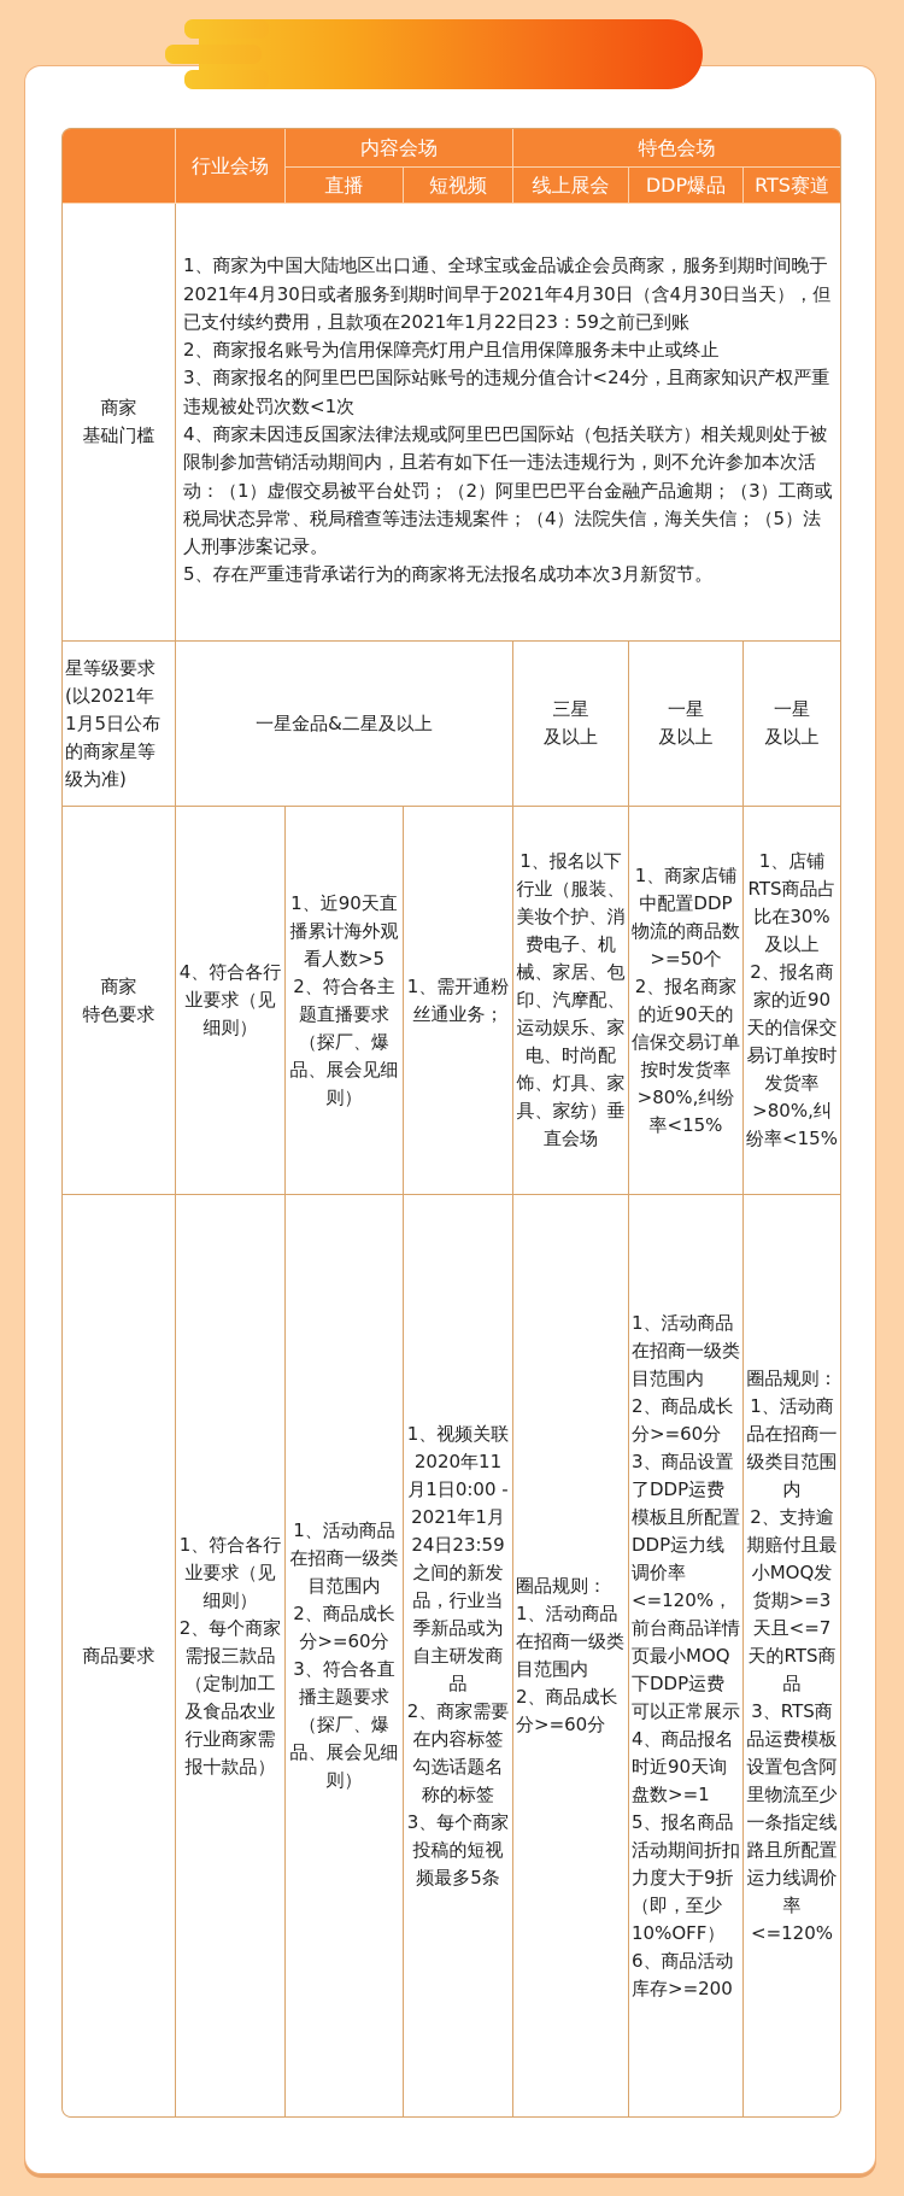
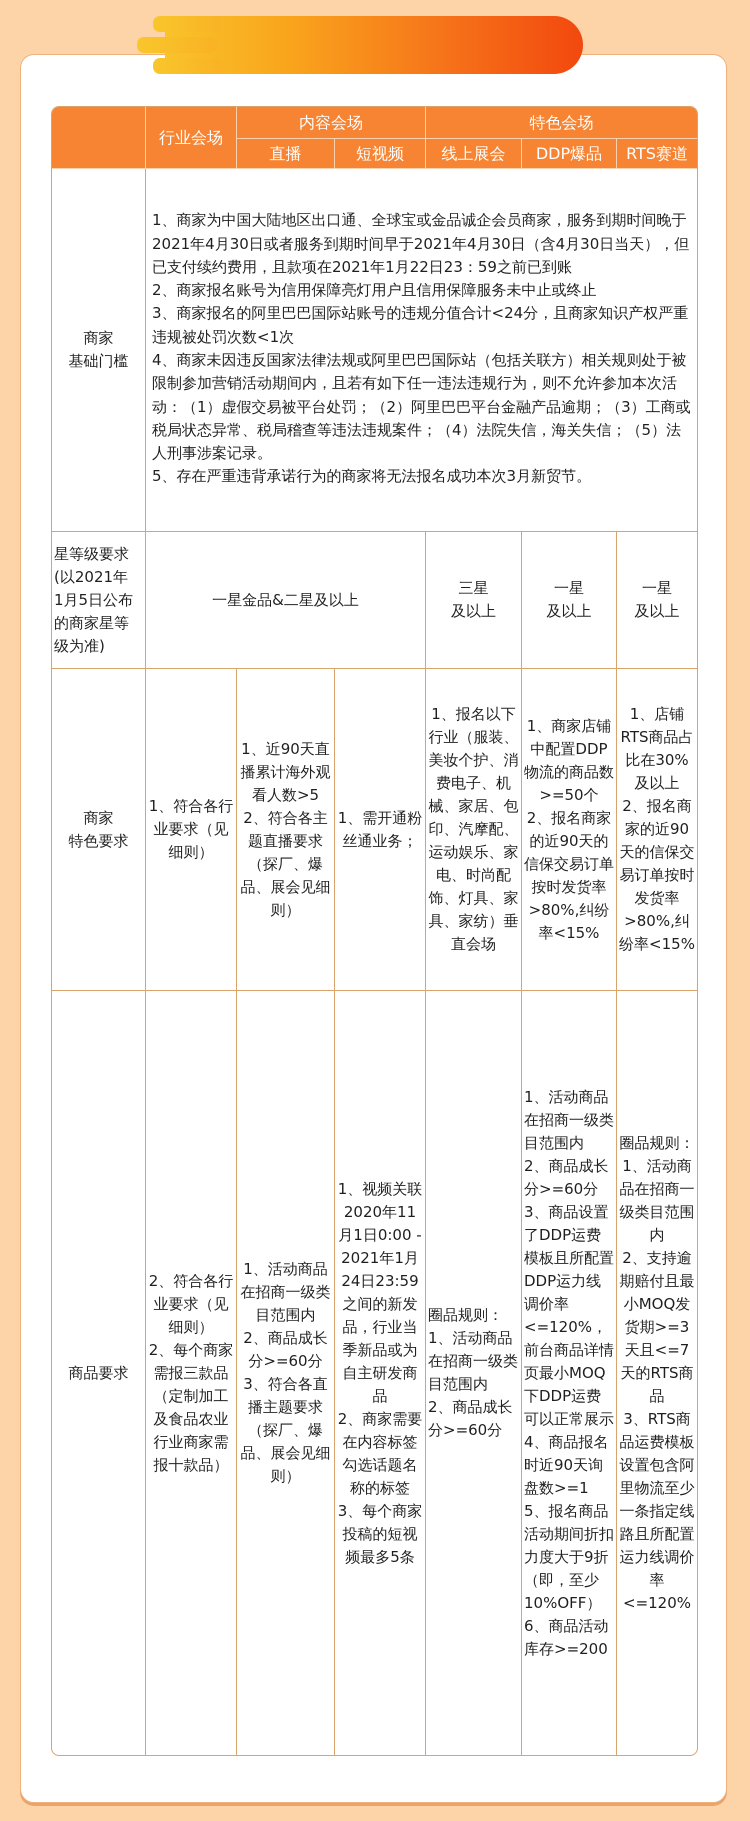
  	行业会场	内容会场	特色会场
  直播	短视频	线上展会	DDP爆品	RTS赛道
  商家 基础门槛	1、商家为中国大陆地区出口通、全球宝或金品诚企会员商家，服务到期时间晚于2021年4月30日或者服务到期时间早于2021年4月30日（含4月30日当天），但已支付续约费用，且款项在2021年1月22日23：59之前已到账 2、商家报名账号为信用保障亮灯用户且信用保障服务未中止或终止 3、商家报名的阿里巴巴国际站账号的违规分值合计<24分，且商家知识产权严重违规被处罚次数<1次 4、商家未因违反国家法律法规或阿里巴巴国际站（包括关联方）相关规则处于被限制参加营销活动期间内，且若有如下任一违法违规行为，则不允许参加本次活动：（1）虚假交易被平台处罚；（2）阿里巴巴平台金融产品逾期；（3）工商或税局状态异常、税局稽查等违法违规案件；（4）法院失信，海关失信；（5）法人刑事涉案记录。 5、存在严重违背承诺行为的商家将无法报名成功本次3月新贸节。
  星等级要求 (以2021年 1月5日公布 的商家星等 级为准)	一星金品&二星及以上	三星 及以上	一星 及以上	一星 及以上
- 商家 特色要求	4、符合各行业要求（见细则）	1、近90天直播累计海外观看人数>5 2、符合各主题直播要求（探厂、爆品、展会见细则）	1、需开通粉丝通业务；	1、报名以下行业（服装、美妆个护、消费电子、机械、家居、包印、汽摩配、运动娱乐、家电、时尚配饰、灯具、家具、家纺）垂直会场	1、商家店铺中配置DDP物流的商品数>=50个 2、报名商家的近90天的信保交易订单按时发货率>80%,纠纷率<15%	1、店铺RTS商品占比在30%及以上 2、报名商家的近90天的信保交易订单按时发货率>80%,纠纷率<15%
+ 商家 特色要求	1、符合各行业要求（见细则）	1、近90天直播累计海外观看人数>5 2、符合各主题直播要求（探厂、爆品、展会见细则）	1、需开通粉丝通业务；	1、报名以下行业（服装、美妆个护、消费电子、机械、家居、包印、汽摩配、运动娱乐、家电、时尚配饰、灯具、家具、家纺）垂直会场	1、商家店铺中配置DDP物流的商品数>=50个 2、报名商家的近90天的信保交易订单按时发货率>80%,纠纷率<15%	1、店铺RTS商品占比在30%及以上 2、报名商家的近90天的信保交易订单按时发货率>80%,纠纷率<15%
- 商品要求	1、符合各行业要求（见细则） 2、每个商家需报三款品 （定制加工及食品农业行业商家需报十款品）	1、活动商品在招商一级类目范围内 2、商品成长分>=60分 3、符合各直播主题要求（探厂、爆品、展会见细则）	1、视频关联2020年11月1日0:00 - 2021年1月24日23:59之间的新发品，行业当季新品或为自主研发商品 2、商家需要在内容标签勾选话题名称的标签 3、每个商家投稿的短视频最多5条	圈品规则： 1、活动商品在招商一级类目范围内 2、商品成长分>=60分	1、活动商品在招商一级类目范围内 2、商品成长分>=60分 3、商品设置了DDP运费模板且所配置DDP运力线调价率<=120%，前台商品详情页最小MOQ下DDP运费可以正常展示 4、商品报名时近90天询盘数>=1 5、报名商品活动期间折扣力度大于9折 （即，至少10%OFF） 6、商品活动库存>=200	圈品规则： 1、活动商品在招商一级类目范围内 2、支持逾期赔付且最小MOQ发货期>=3天且<=7天的RTS商品 3、RTS商品运费模板设置包含阿里物流至少一条指定线路且所配置运力线调价率<=120%
+ 商品要求	2、符合各行业要求（见细则） 2、每个商家需报三款品 （定制加工及食品农业行业商家需报十款品）	1、活动商品在招商一级类目范围内 2、商品成长分>=60分 3、符合各直播主题要求（探厂、爆品、展会见细则）	1、视频关联2020年11月1日0:00 - 2021年1月24日23:59之间的新发品，行业当季新品或为自主研发商品 2、商家需要在内容标签勾选话题名称的标签 3、每个商家投稿的短视频最多5条	圈品规则： 1、活动商品在招商一级类目范围内 2、商品成长分>=60分	1、活动商品在招商一级类目范围内 2、商品成长分>=60分 3、商品设置了DDP运费模板且所配置DDP运力线调价率<=120%，前台商品详情页最小MOQ下DDP运费可以正常展示 4、商品报名时近90天询盘数>=1 5、报名商品活动期间折扣力度大于9折 （即，至少10%OFF） 6、商品活动库存>=200	圈品规则： 1、活动商品在招商一级类目范围内 2、支持逾期赔付且最小MOQ发货期>=3天且<=7天的RTS商品 3、RTS商品运费模板设置包含阿里物流至少一条指定线路且所配置运力线调价率<=120%
